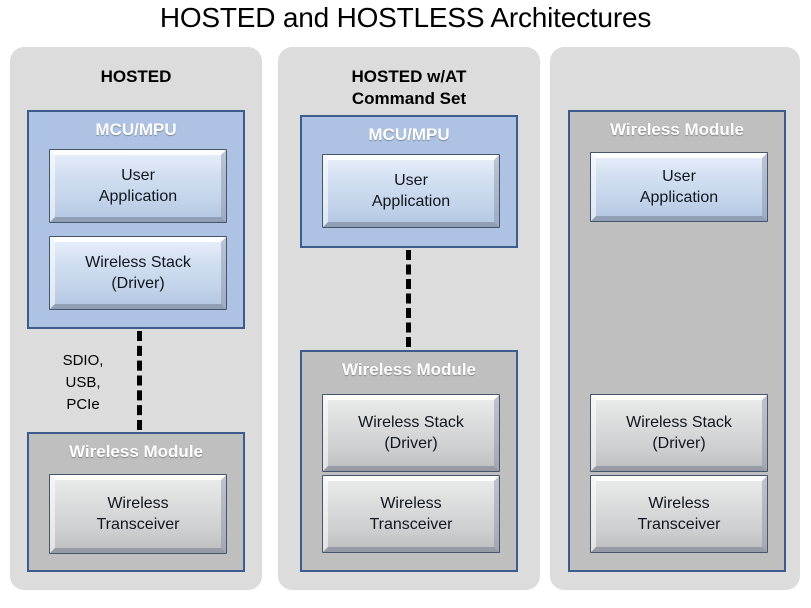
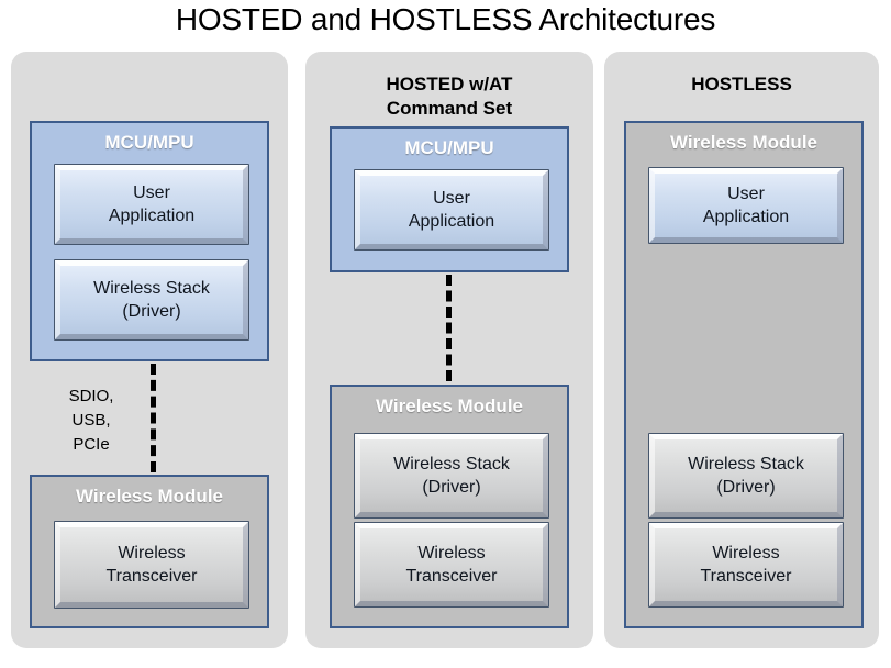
  HOSTED and HOSTLESS Architectures
- HOSTED
  MCU/MPU
  User
  Application
  Wireless Stack
  (Driver)
  SDIO,
  USB,
  PCIe
  Wireless Module
  Wireless
  Transceiver
  HOSTED w/AT
  Command Set
  MCU/MPU
  User
  Application
  Wireless Module
  Wireless Stack
  (Driver)
  Wireless
  Transceiver
+ HOSTLESS
  Wireless Module
  User
  Application
  Wireless Stack
  (Driver)
  Wireless
  Transceiver
